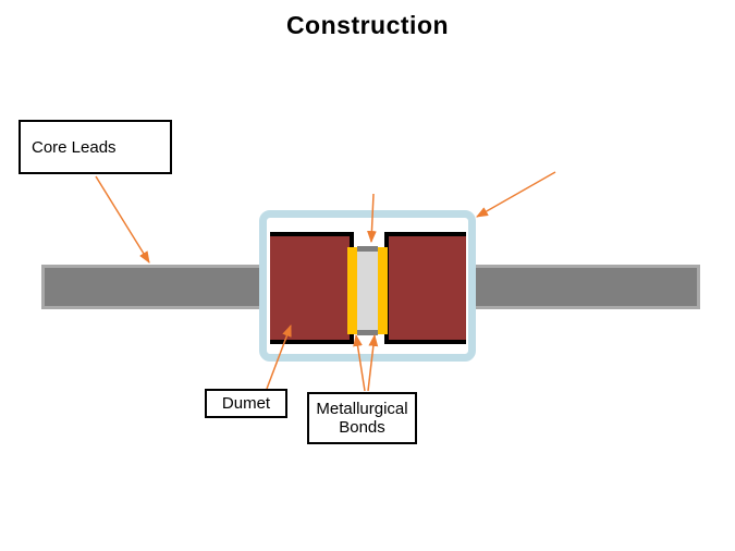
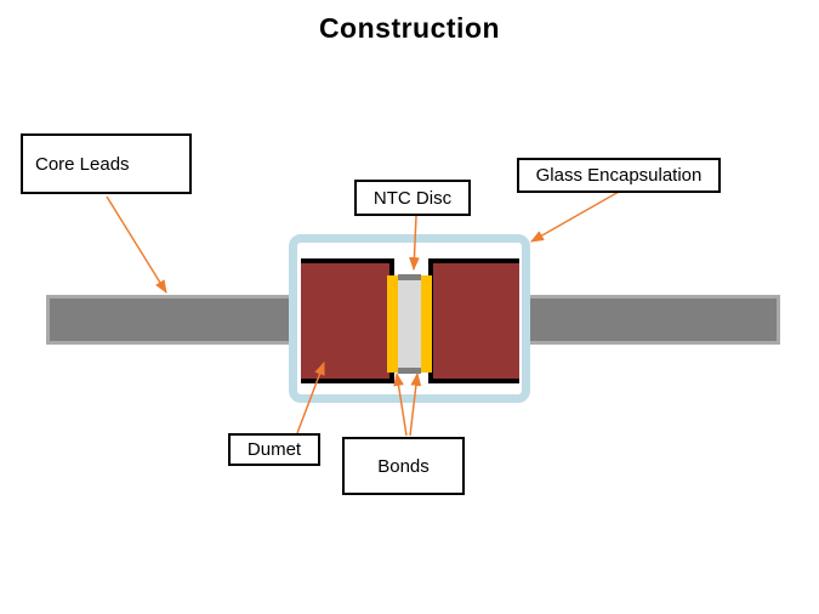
  Construction
  Core Leads
+ NTC Disc
+ Glass Encapsulation
  Dumet
- Metallurgical
  Bonds
